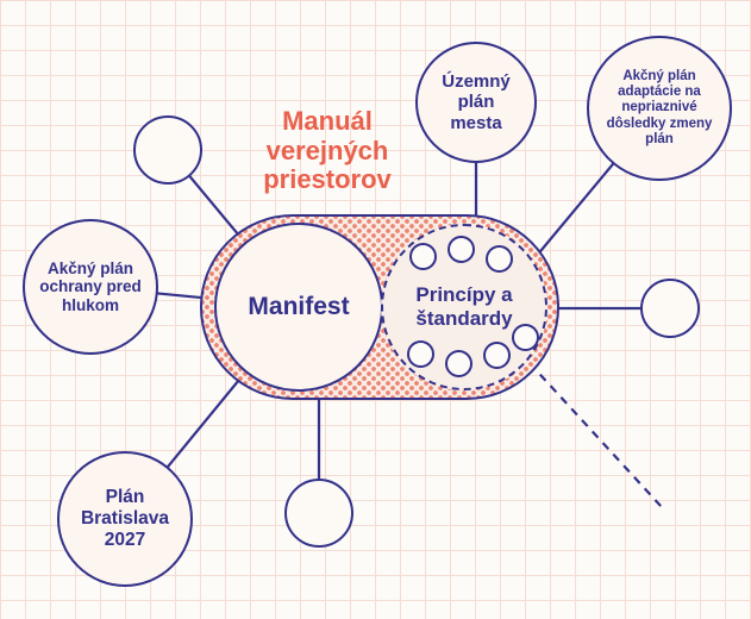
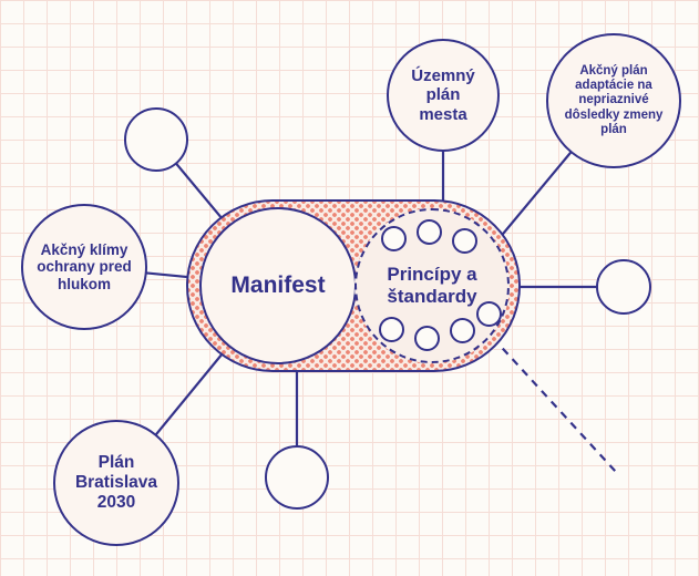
- Manuál verejných priestorov
  Manifest
  Princípy a štandardy
  Územný plán mesta
  Akčný plán adaptácie na nepriaznivé dôsledky zmeny plán
- Akčný plán ochrany pred hlukom
+ Akčný klímy ochrany pred hlukom
- Plán Bratislava 2027
+ Plán Bratislava 2030
